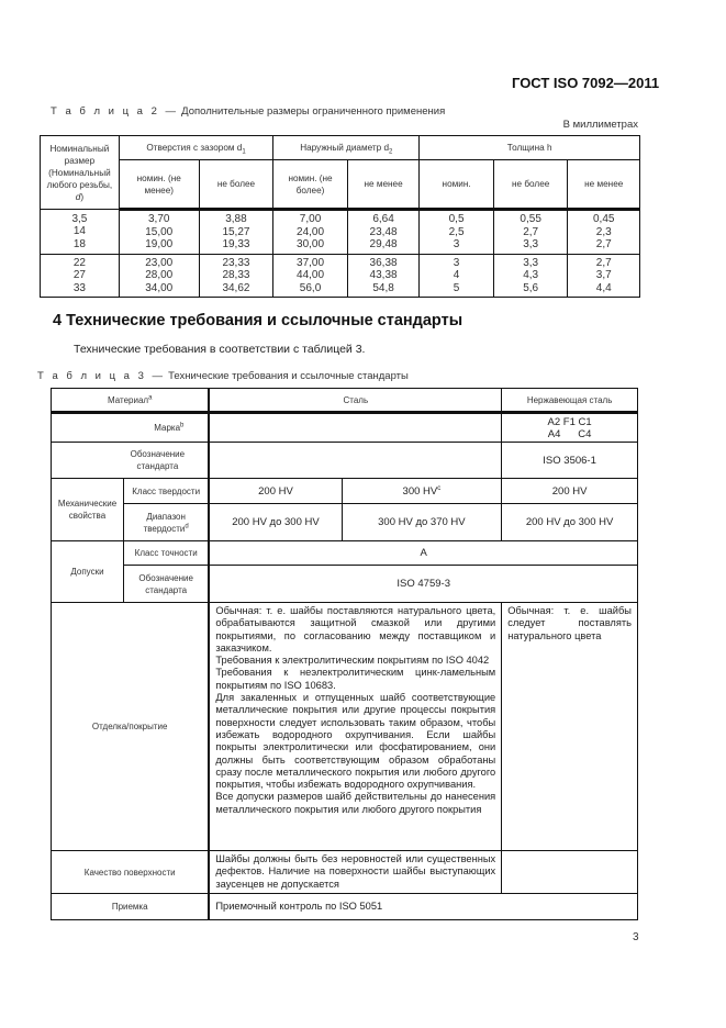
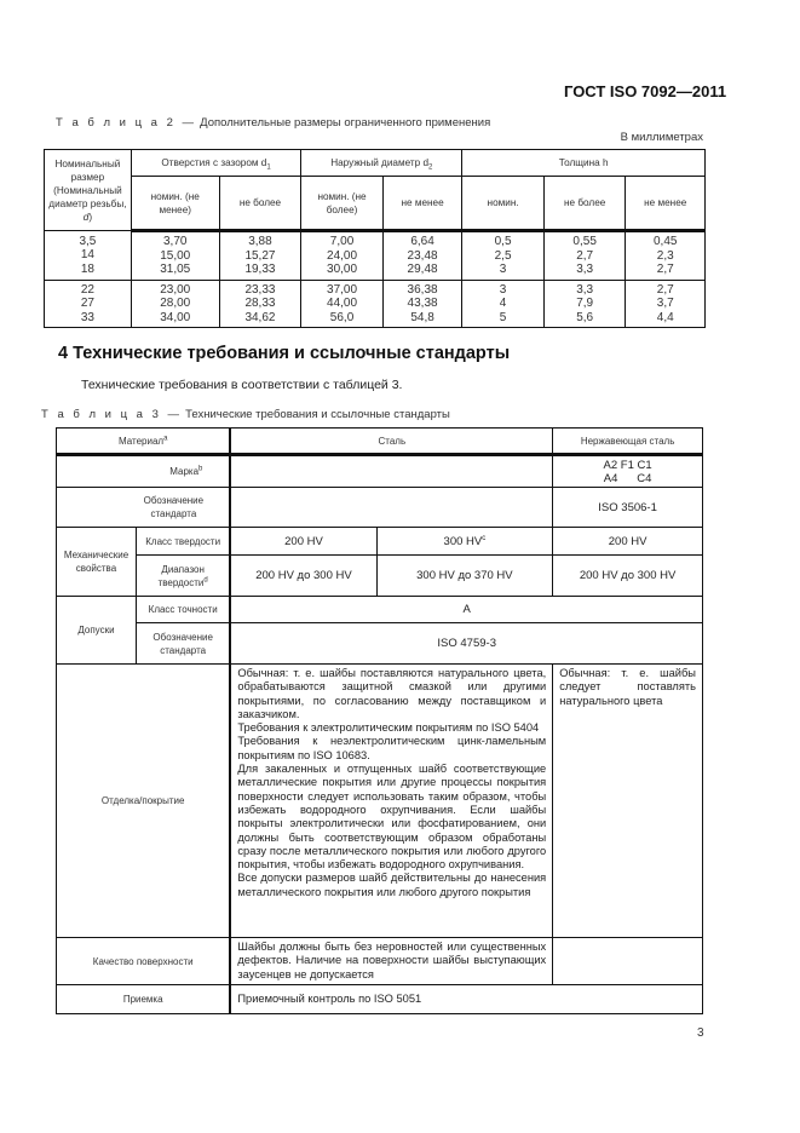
  ГОСТ ISO 7092—2011
  Т а б л и ц а 2 — Дополнительные размеры ограниченного применения
  В миллиметрах
- Номинальный размер (Номинальный любого резьбы, d)	Отверстия с зазором d	Наружный диаметр d	Толщина h
+ Номинальный размер (Номинальный диаметр резьбы, d)	Отверстия с зазором d	Наружный диаметр d	Толщина h
  номин. (не менее)	не более	номин. (не более)	не менее	номин.	не более	не менее
- 3,5 14 18	3,70 15,00 19,00	3,88 15,27 19,33	7,00 24,00 30,00	6,64 23,48 29,48	0,5 2,5 3	0,55 2,7 3,3	0,45 2,3 2,7
+ 3,5 14 18	3,70 15,00 31,05	3,88 15,27 19,33	7,00 24,00 30,00	6,64 23,48 29,48	0,5 2,5 3	0,55 2,7 3,3	0,45 2,3 2,7
- 22 27 33	23,00 28,00 34,00	23,33 28,33 34,62	37,00 44,00 56,0	36,38 43,38 54,8	3 4 5	3,3 4,3 5,6	2,7 3,7 4,4
+ 22 27 33	23,00 28,00 34,00	23,33 28,33 34,62	37,00 44,00 56,0	36,38 43,38 54,8	3 4 5	3,3 7,9 5,6	2,7 3,7 4,4
  4 Технические требования и ссылочные стандарты
  Технические требования в соответствии с таблицей 3.
  Т а б л и ц а 3 — Технические требования и ссылочные стандарты
  Материал	Сталь	Нержавеющая сталь
  Марка		A2 F1 C1A4 C4
  Обозначение стандарта		ISO 3506-1
  Механические свойства	Класс твердости	200 HV	300 HV	200 HV
  Диапазон твердости	200 HV до 300 HV	300 HV до 370 HV	200 HV до 300 HV
  Допуски	Класс точности	A
  Обозначение стандарта	ISO 4759-3
- Отделка/покрытие	Обычная: т. е. шайбы поставляются натурального цвета, обрабатываются защитной смазкой или другими покрытиями, по согласованию между поставщиком и заказчиком. Требования к электролитическим покрытиям по ISO 4042 Требования к неэлектролитическим цинк-ламельным покрытиям по ISO 10683. Для закаленных и отпущенных шайб соответствующие металлические покрытия или другие процессы покрытия поверхности следует использовать таким образом, чтобы избежать водородного охрупчивания. Если шайбы покрыты электролитически или фосфатированием, они должны быть соответствующим образом обработаны сразу после металлического покрытия или любого другого покрытия, чтобы избежать водородного охрупчивания. Все допуски размеров шайб действительны до нанесения металлического покрытия или любого другого покрытия	Обычная: т. е. шайбы следует поставлять натурального цвета
+ Отделка/покрытие	Обычная: т. е. шайбы поставляются натурального цвета, обрабатываются защитной смазкой или другими покрытиями, по согласованию между поставщиком и заказчиком. Требования к электролитическим покрытиям по ISO 5404 Требования к неэлектролитическим цинк-ламельным покрытиям по ISO 10683. Для закаленных и отпущенных шайб соответствующие металлические покрытия или другие процессы покрытия поверхности следует использовать таким образом, чтобы избежать водородного охрупчивания. Если шайбы покрыты электролитически или фосфатированием, они должны быть соответствующим образом обработаны сразу после металлического покрытия или любого другого покрытия, чтобы избежать водородного охрупчивания. Все допуски размеров шайб действительны до нанесения металлического покрытия или любого другого покрытия	Обычная: т. е. шайбы следует поставлять натурального цвета
  Качество поверхности	Шайбы должны быть без неровностей или существенных дефектов. Наличие на поверхности шайбы выступающих заусенцев не допускается
  Приемка	Приемочный контроль по ISO 5051
  3
